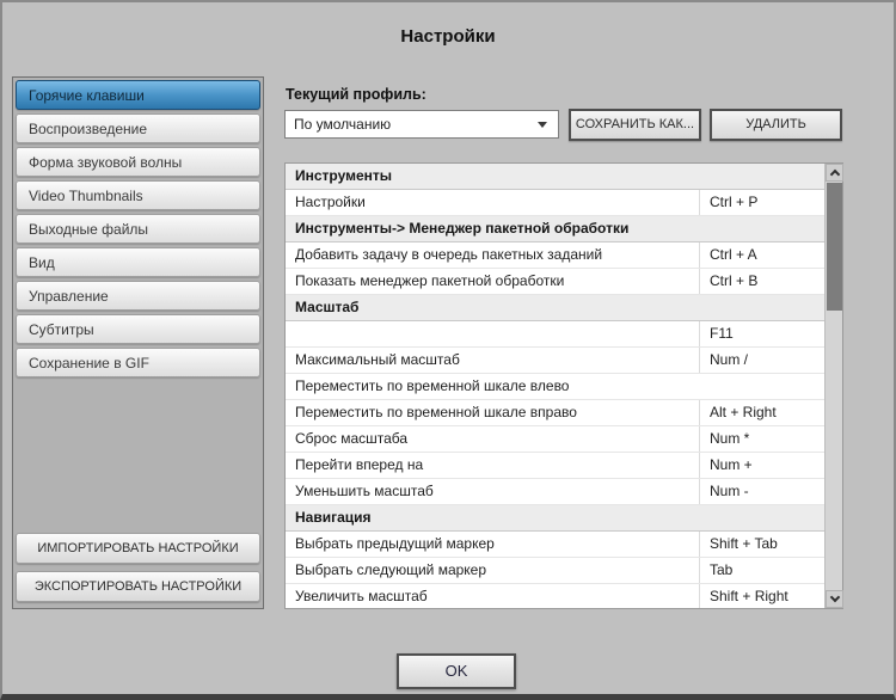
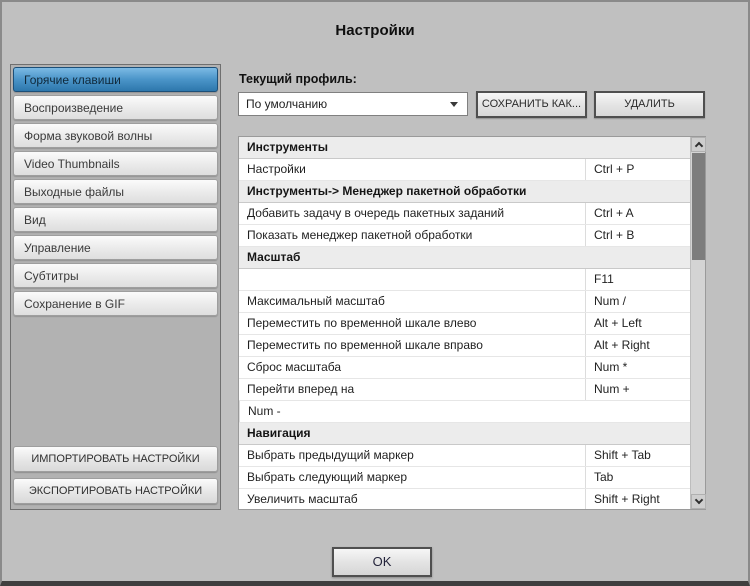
  Настройки
  Горячие клавиши
  Воспроизведение
  Форма звуковой волны
  Video Thumbnails
  Выходные файлы
  Вид
  Управление
  Субтитры
  Сохранение в GIF
  ИМПОРТИРОВАТЬ НАСТРОЙКИ
  ЭКСПОРТИРОВАТЬ НАСТРОЙКИ
  Текущий профиль:
  По умолчанию
  СОХРАНИТЬ КАК...
  УДАЛИТЬ
  Инструменты
  Настройки
  Ctrl + P
  Инструменты-> Менеджер пакетной обработки
  Добавить задачу в очередь пакетных заданий
  Ctrl + A
  Показать менеджер пакетной обработки
  Ctrl + B
  Масштаб
  F11
  Максимальный масштаб
  Num /
  Переместить по временной шкале влево
+ Alt + Left
  Переместить по временной шкале вправо
  Alt + Right
  Сброс масштаба
  Num *
  Перейти вперед на
  Num +
- Уменьшить масштаб
  Num -
  Навигация
  Выбрать предыдущий маркер
  Shift + Tab
  Выбрать следующий маркер
  Tab
  Увеличить масштаб
  Shift + Right
  OK
